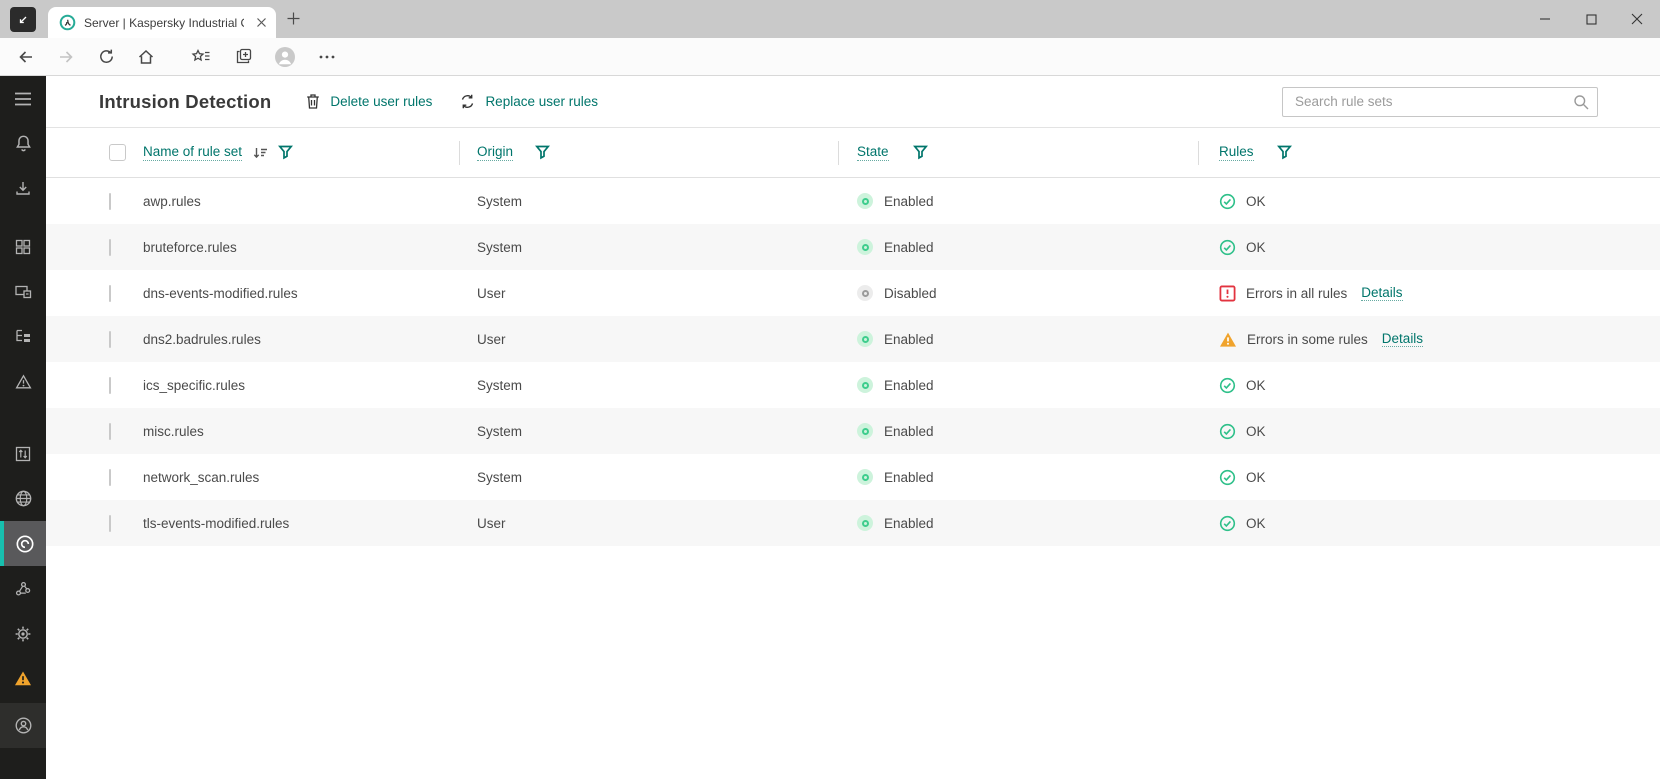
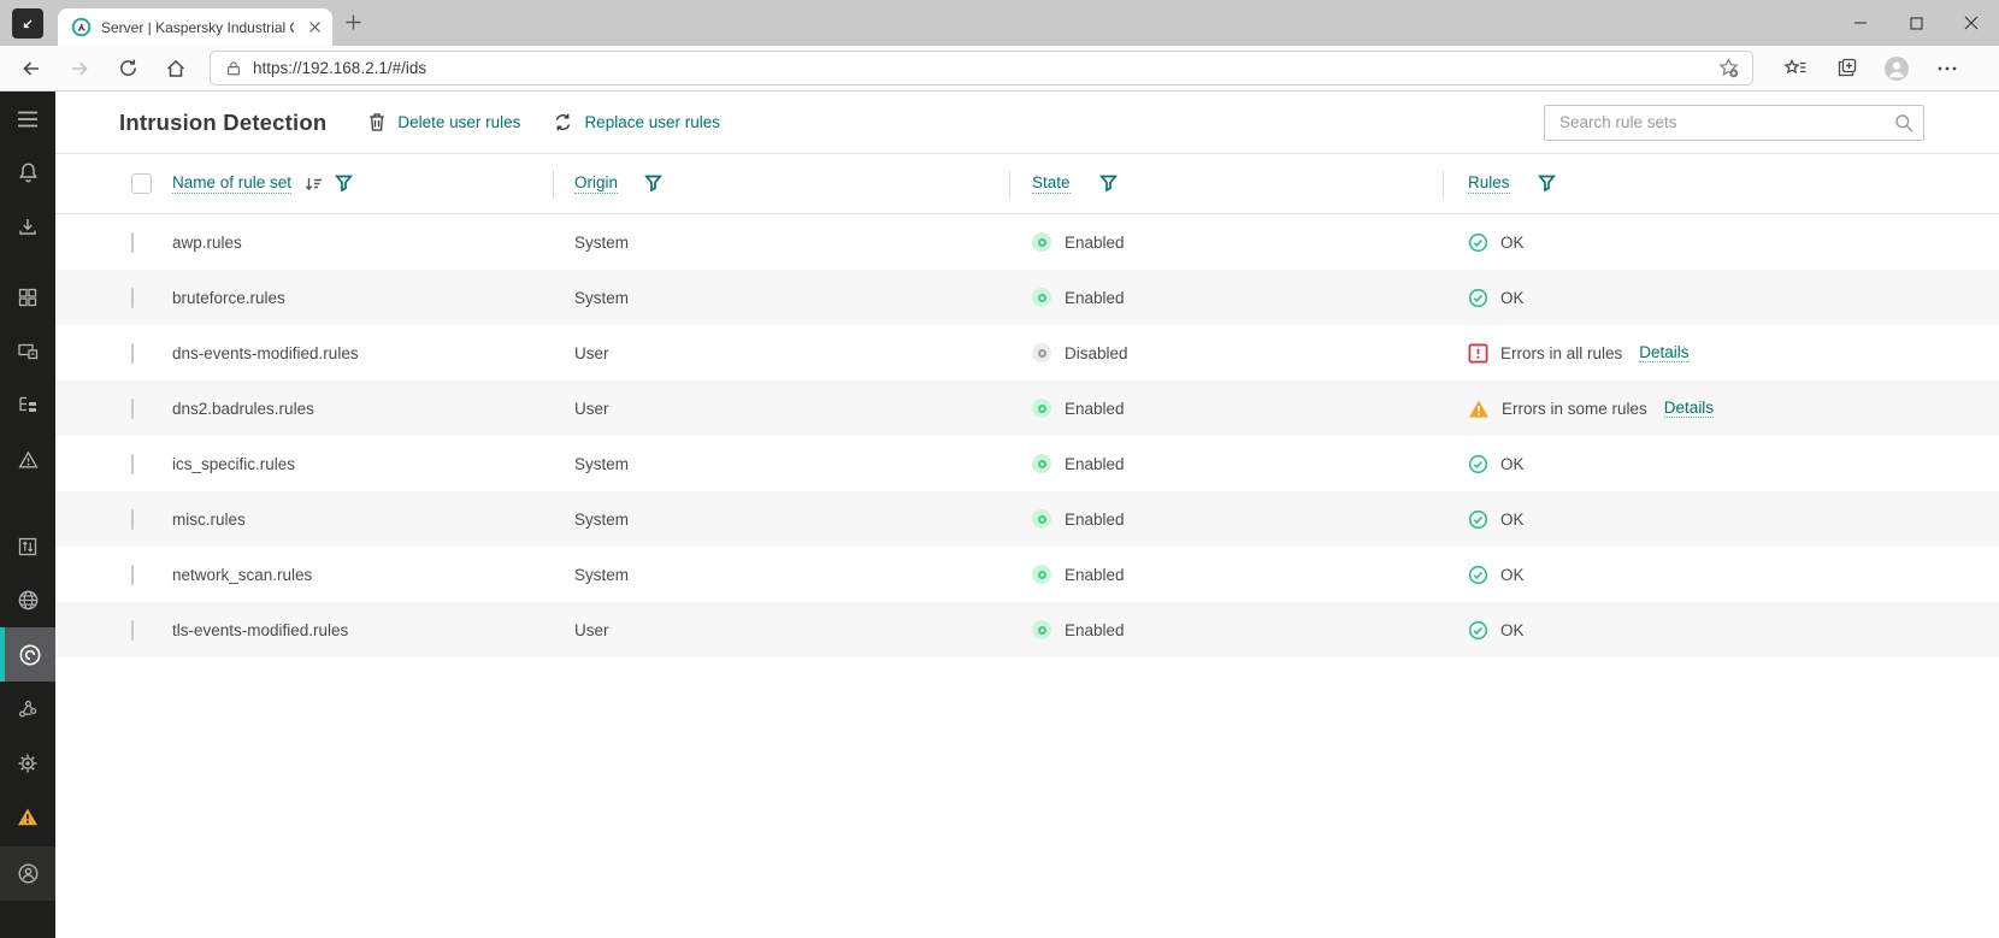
  Server | Kaspersky Industrial
+ https://192.168.2.1/#/ids
  Intrusion Detection
  Delete user rules
  Replace user rules
  Search rule sets
  Name of rule set
  Origin
  State
  Rules
  awp.rules
  System
  Enabled
  OK
  bruteforce.rules
  System
  Enabled
  OK
  dns-events-modified.rules
  User
  Disabled
  Errors in all rules
  Details
  dns2.badrules.rules
  User
  Enabled
  Errors in some rules
  Details
  ics_specific.rules
  System
  Enabled
  OK
  misc.rules
  System
  Enabled
  OK
  network_scan.rules
  System
  Enabled
  OK
  tls-events-modified.rules
  User
  Enabled
  OK
